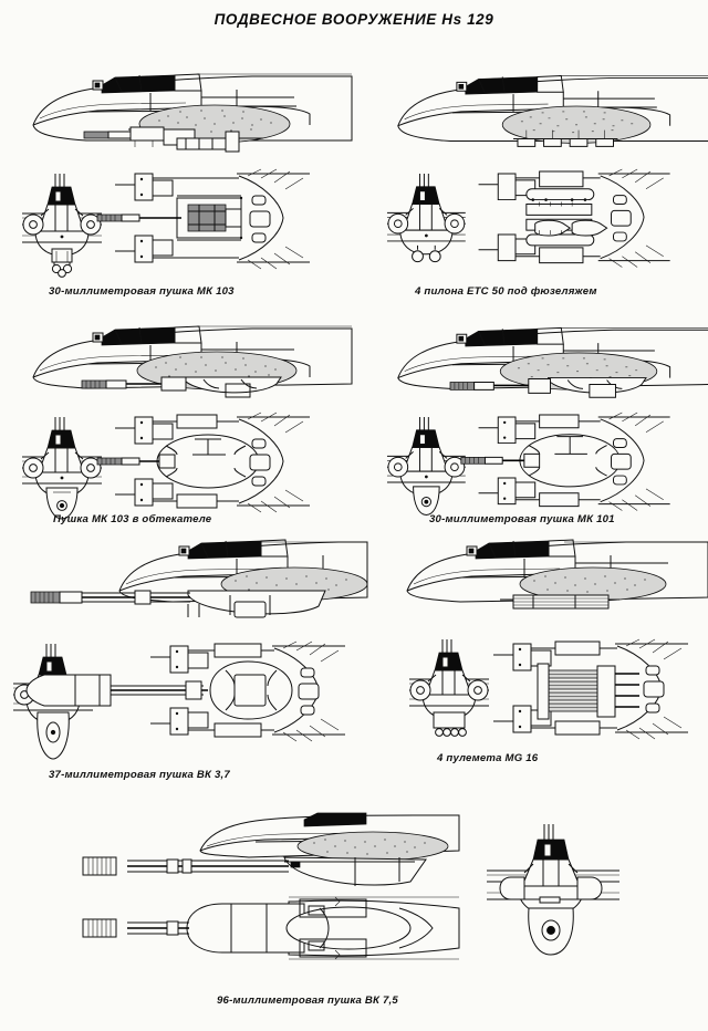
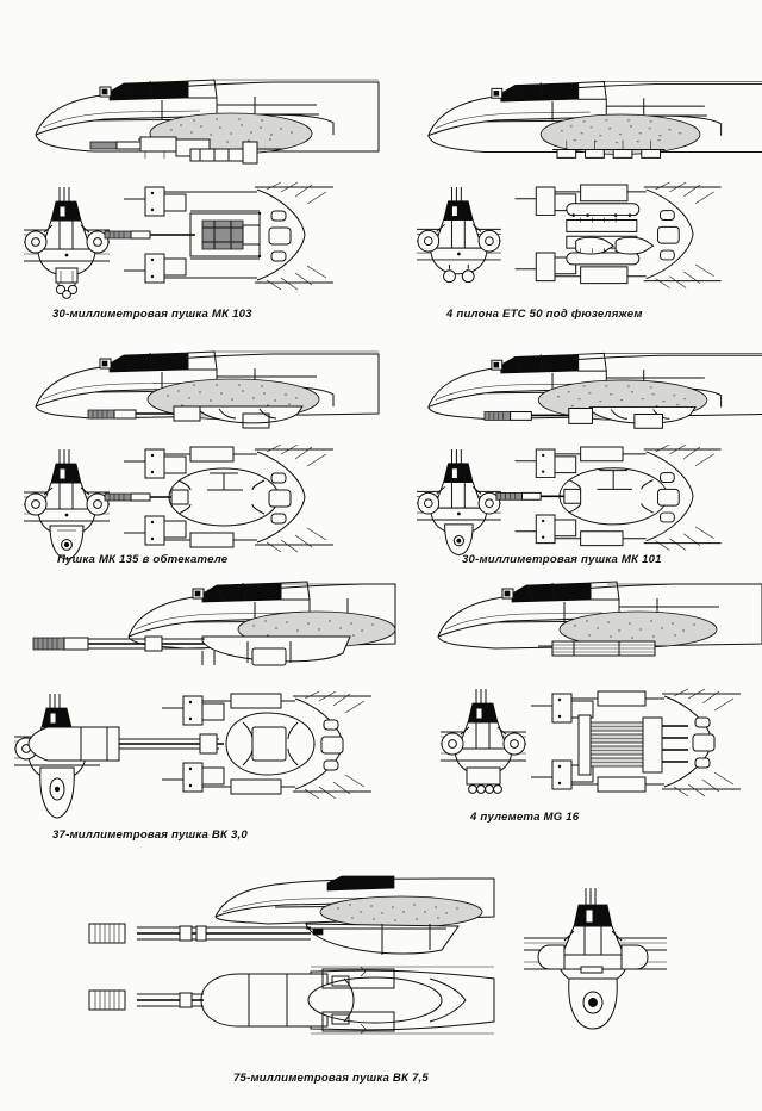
- ПОДВЕСНОЕ ВООРУЖЕНИЕ Hs 129
  30-миллиметровая пушка МК 103
  4 пилона ЕТС 50 под фюзеляжем
- Пушка МК 103 в обтекателе
+ Пушка МК 135 в обтекателе
  30-миллиметровая пушка МК 101
- 37-миллиметровая пушка ВК 3,7
+ 37-миллиметровая пушка ВК 3,0
  4 пулемета MG 16
- 96-миллиметровая пушка ВК 7,5
+ 75-миллиметровая пушка ВК 7,5
